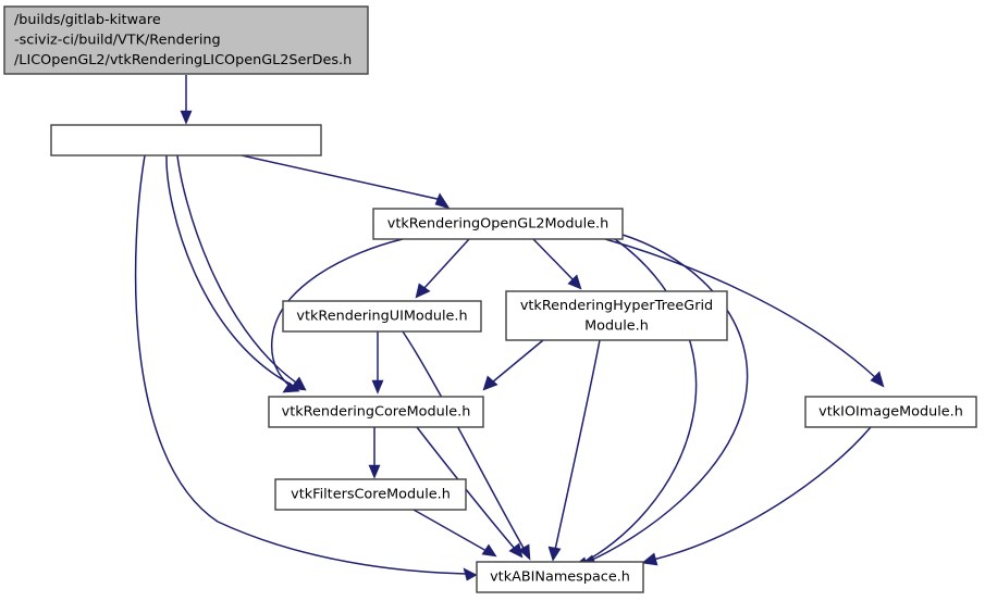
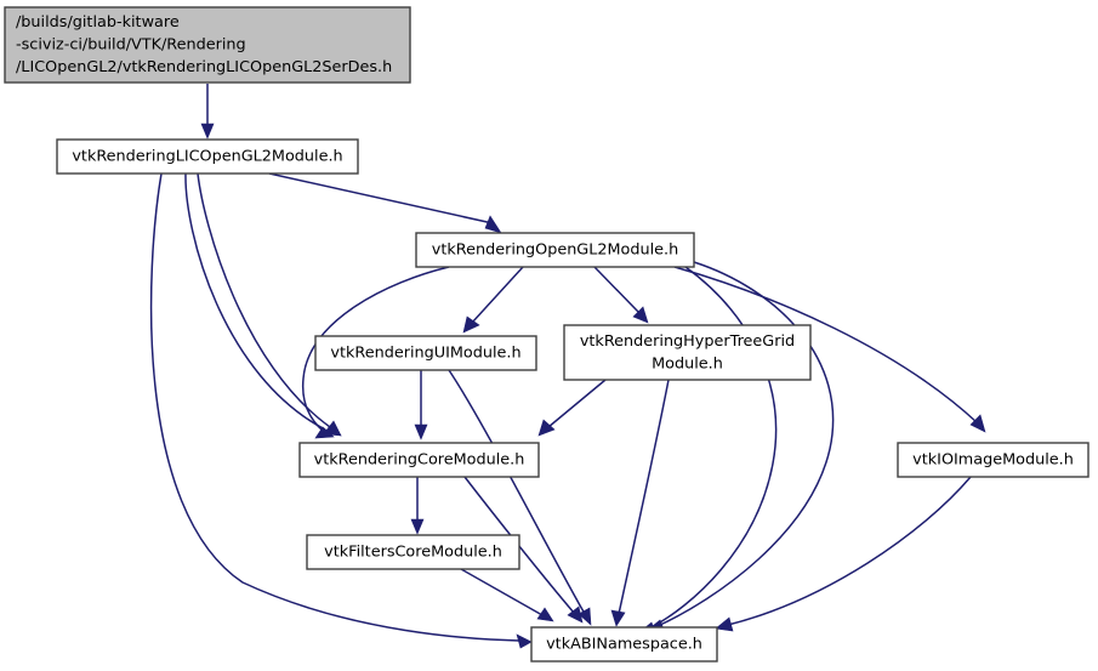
  /builds/gitlab-kitware
  -sciviz-ci/build/VTK/Rendering
  /LICOpenGL2/vtkRenderingLICOpenGL2SerDes.h
+ vtkRenderingLICOpenGL2Module.h
  vtkRenderingOpenGL2Module.h
  vtkRenderingUIModule.h
  vtkRenderingHyperTreeGrid
  Module.h
  vtkRenderingCoreModule.h
  vtkIOImageModule.h
  vtkFiltersCoreModule.h
  vtkABINamespace.h
